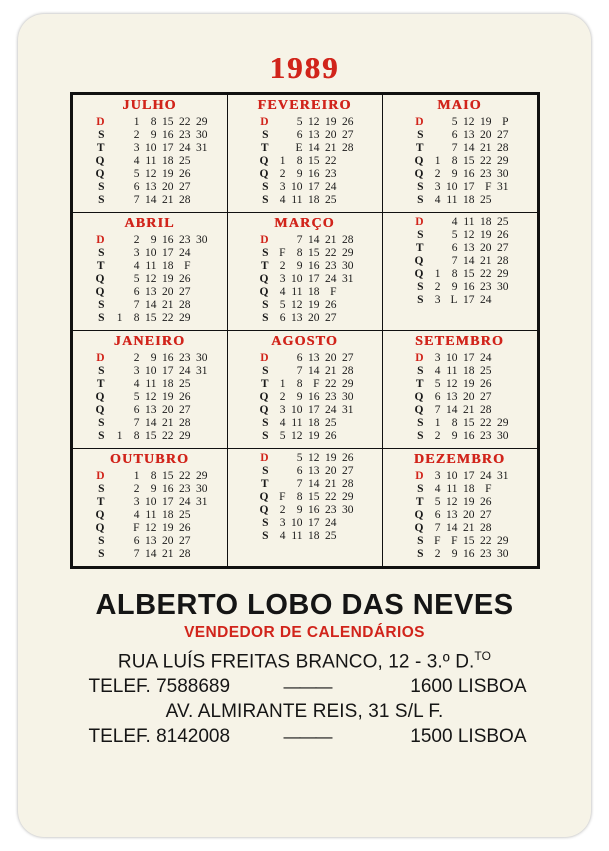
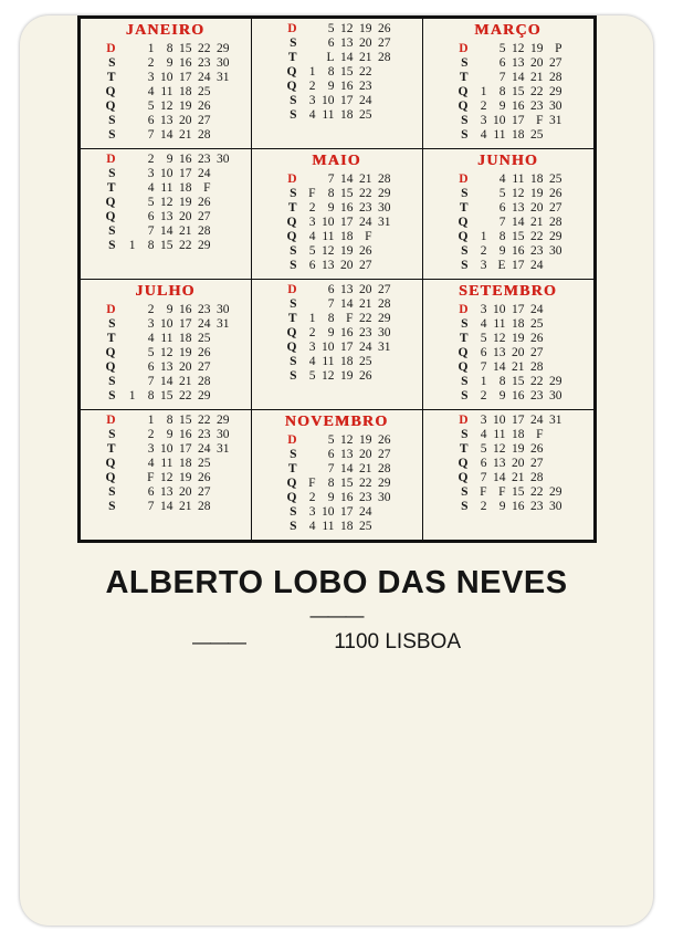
- 1989
- JULHO
+ JANEIRO
  D		1	8	15	22	29
  S		2	9	16	23	30
  T		3	10	17	24	31
  Q		4	11	18	25
  Q		5	12	19	26
  S		6	13	20	27
  S		7	14	21	28
- 	FEVEREIRO
  D		5	12	19	26
  S		6	13	20	27
- T		E	14	21	28
+ T		L	14	21	28
  Q	1	8	15	22
  Q	2	9	16	23
  S	3	10	17	24
  S	4	11	18	25
- 		MAIO
+ 		MARÇO
  D		5	12	19	P
  S		6	13	20	27
  T		7	14	21	28
  Q	1	8	15	22	29
  Q	2	9	16	23	30
  S	3	10	17	F	31
  S	4	11	18	25
- ABRIL
  D		2	9	16	23	30
  S		3	10	17	24
  T		4	11	18	F
  Q		5	12	19	26
  Q		6	13	20	27
  S		7	14	21	28
  S	1	8	15	22	29
- 	MARÇO
+ 	MAIO
  D		7	14	21	28
  S	F	8	15	22	29
  T	2	9	16	23	30
  Q	3	10	17	24	31
  Q	4	11	18	F
  S	5	12	19	26
  S	6	13	20	27
+ 		JUNHO
  D		4	11	18	25
  S		5	12	19	26
  T		6	13	20	27
  Q		7	14	21	28
  Q	1	8	15	22	29
  S	2	9	16	23	30
- S	3	L	17	24
+ S	3	E	17	24
- JANEIRO
+ JULHO
  D		2	9	16	23	30
  S		3	10	17	24	31
  T		4	11	18	25
  Q		5	12	19	26
  Q		6	13	20	27
  S		7	14	21	28
  S	1	8	15	22	29
- 	AGOSTO
  D		6	13	20	27
  S		7	14	21	28
  T	1	8	F	22	29
  Q	2	9	16	23	30
  Q	3	10	17	24	31
  S	4	11	18	25
  S	5	12	19	26
  		SETEMBRO
  D	3	10	17	24
  S	4	11	18	25
  T	5	12	19	26
  Q	6	13	20	27
  Q	7	14	21	28
  S	1	8	15	22	29
  S	2	9	16	23	30
- OUTUBRO
  D		1	8	15	22	29
  S		2	9	16	23	30
  T		3	10	17	24	31
  Q		4	11	18	25
  Q		F	12	19	26
  S		6	13	20	27
  S		7	14	21	28
+ 	NOVEMBRO
  D		5	12	19	26
  S		6	13	20	27
  T		7	14	21	28
  Q	F	8	15	22	29
  Q	2	9	16	23	30
  S	3	10	17	24
  S	4	11	18	25
- 		DEZEMBRO
  D	3	10	17	24	31
  S	4	11	18	F
  T	5	12	19	26
  Q	6	13	20	27
  Q	7	14	21	28
  S	F	F	15	22	29
  S	2	9	16	23	30
  ALBERTO LOBO DAS NEVES
- VENDEDOR DE CALENDÁRIOS
- RUA LUÍS FREITAS BRANCO, 12 - 3.º D.TO
- TELEF. 7588689
  ———
- 1600 LISBOA
- AV. ALMIRANTE REIS, 31 S/L F.
- TELEF. 8142008
  ———
- 1500 LISBOA
+ 1100 LISBOA
